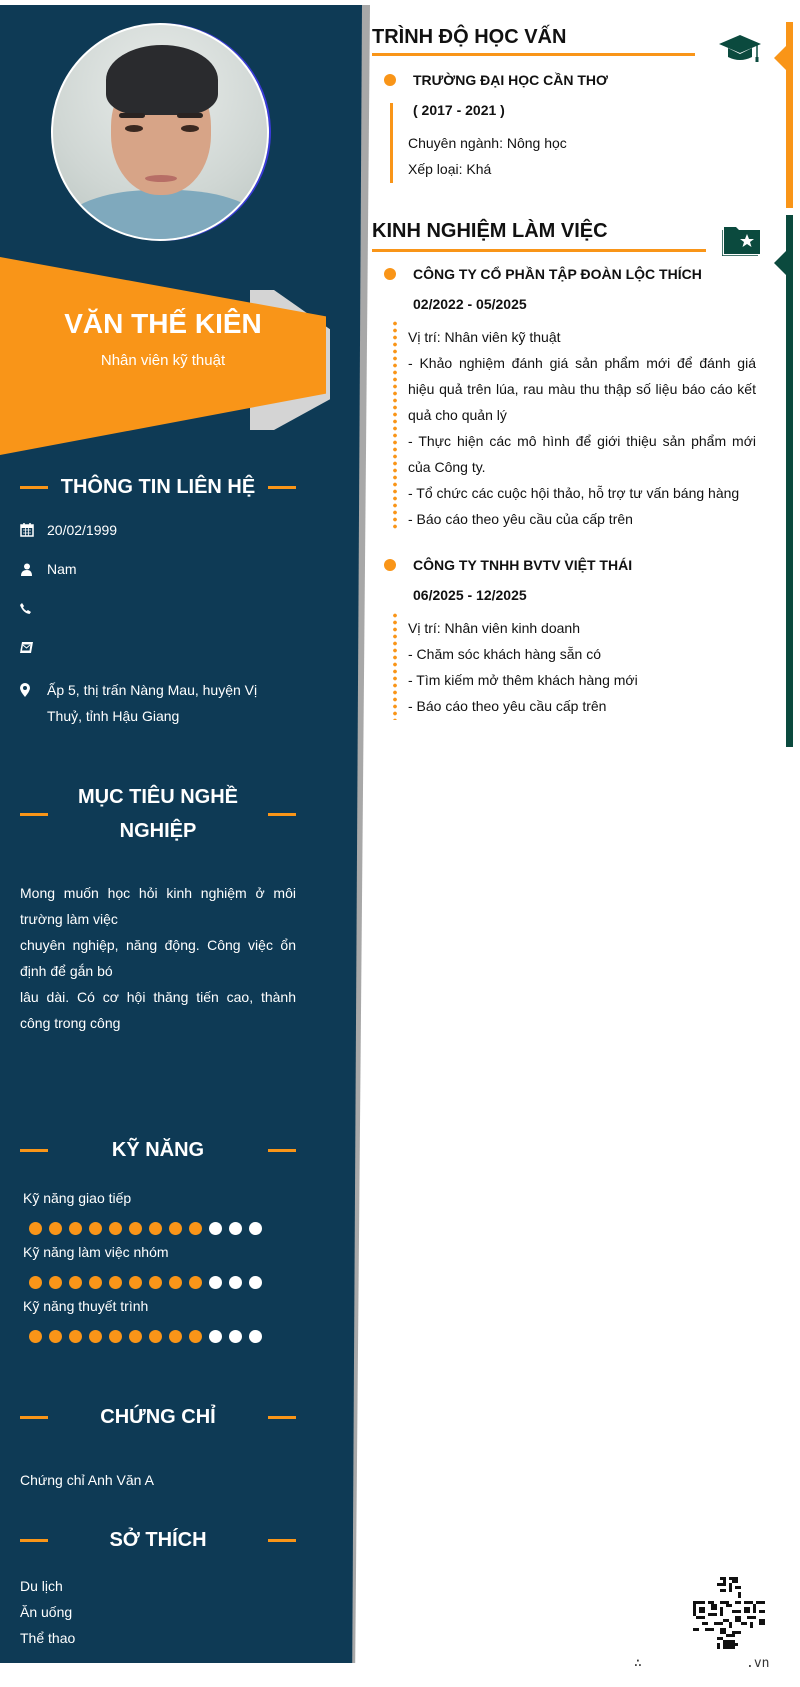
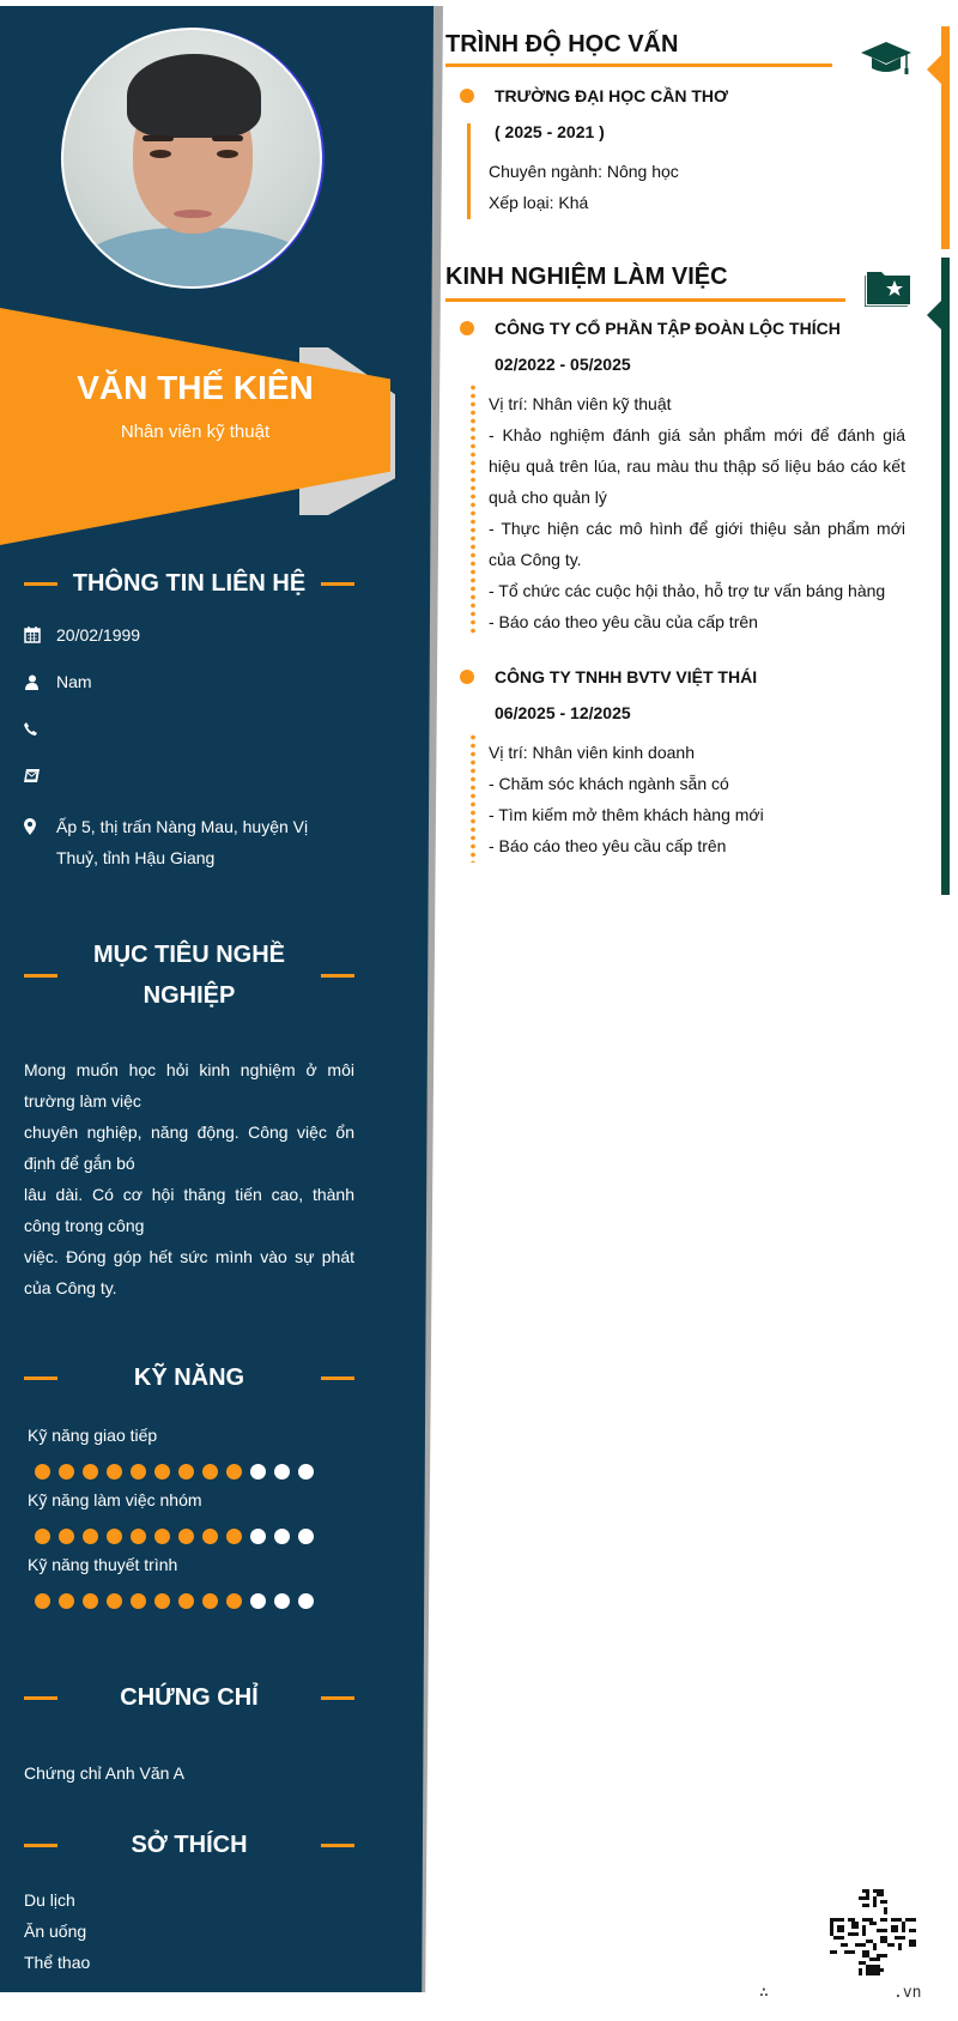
  VĂN THẾ KIÊN
  Nhân viên kỹ thuật
  THÔNG TIN LIÊN HỆ
  20/02/1999
  Nam
  Ấp 5, thị trấn Nàng Mau, huyện Vị Thuỷ, tỉnh Hậu Giang
  MỤC TIÊU NGHỀ
  NGHIỆP
  Mong muốn học hỏi kinh nghiệm ở môi trường làm việc
  chuyên nghiệp, năng động. Công việc ổn định để gắn bó
  lâu dài. Có cơ hội thăng tiến cao, thành công trong công
+ việc. Đóng góp hết sức mình vào sự phát của Công ty.
  KỸ NĂNG
  Kỹ năng giao tiếp
  Kỹ năng làm việc nhóm
  Kỹ năng thuyết trình
  CHỨNG CHỈ
  Chứng chỉ Anh Văn A
  SỞ THÍCH
  Du lịch
  Ăn uống
  Thể thao
  TRÌNH ĐỘ HỌC VẤN
  TRƯỜNG ĐẠI HỌC CẦN THƠ
- ( 2017 - 2021 )
+ ( 2025 - 2021 )
  Chuyên ngành: Nông học
  Xếp loại: Khá
  KINH NGHIỆM LÀM VIỆC
  CÔNG TY CỔ PHẦN TẬP ĐOÀN LỘC THÍCH
  02/2022 - 05/2025
  Vị trí: Nhân viên kỹ thuật
  - Khảo nghiệm đánh giá sản phẩm mới để đánh giá hiệu quả trên lúa, rau màu thu thập số liệu báo cáo kết quả cho quản lý
  - Thực hiện các mô hình để giới thiệu sản phẩm mới của Công ty.
  - Tổ chức các cuộc hội thảo, hỗ trợ tư vấn báng hàng
  - Báo cáo theo yêu cầu của cấp trên
  CÔNG TY TNHH BVTV VIỆT THÁI
  06/2025 - 12/2025
  Vị trí: Nhân viên kinh doanh
- - Chăm sóc khách hàng sẵn có
+ - Chăm sóc khách ngành sẵn có
  - Tìm kiếm mở thêm khách hàng mới
  - Báo cáo theo yêu cầu cấp trên
  ∴
  .vn
